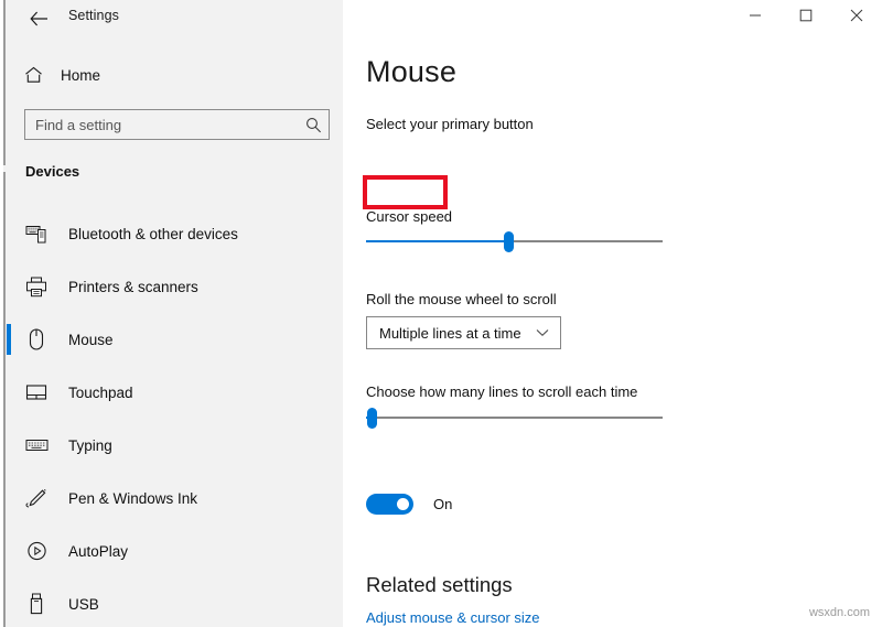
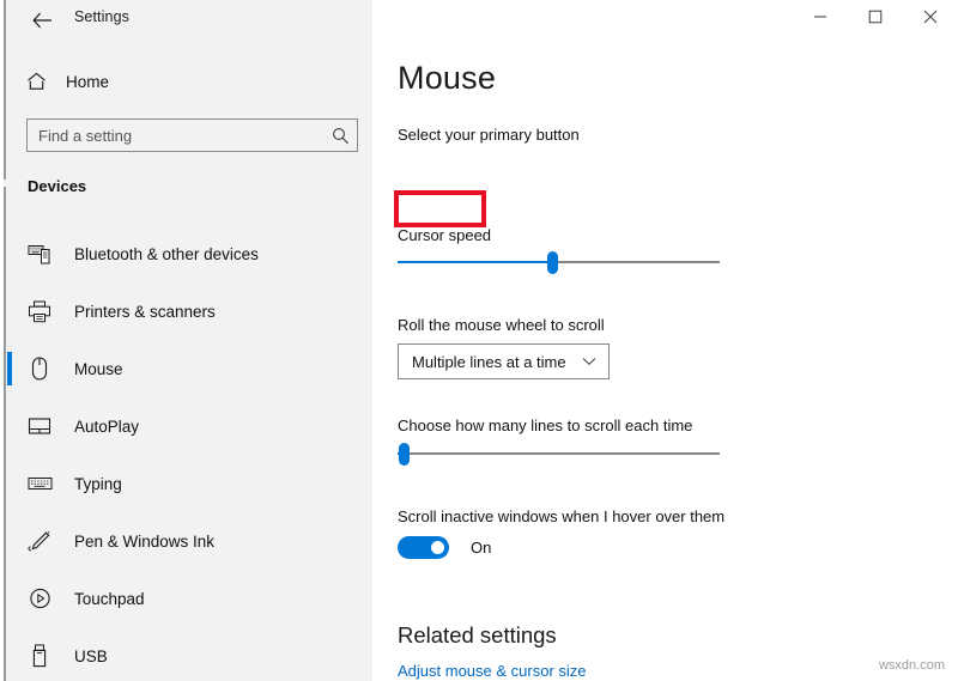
  Settings
  Home
  Find a setting
  Devices
  Bluetooth & other devices
  Printers & scanners
  Mouse
- Touchpad
+ AutoPlay
  Typing
  Pen & Windows Ink
- AutoPlay
+ Touchpad
  USB
  Mouse
  Select your primary button
  Cursor speed
  Roll the mouse wheel to scroll
  Multiple lines at a time
  Choose how many lines to scroll each time
+ Scroll inactive windows when I hover over them
  On
  Related settings
  Adjust mouse & cursor size
  wsxdn.com
